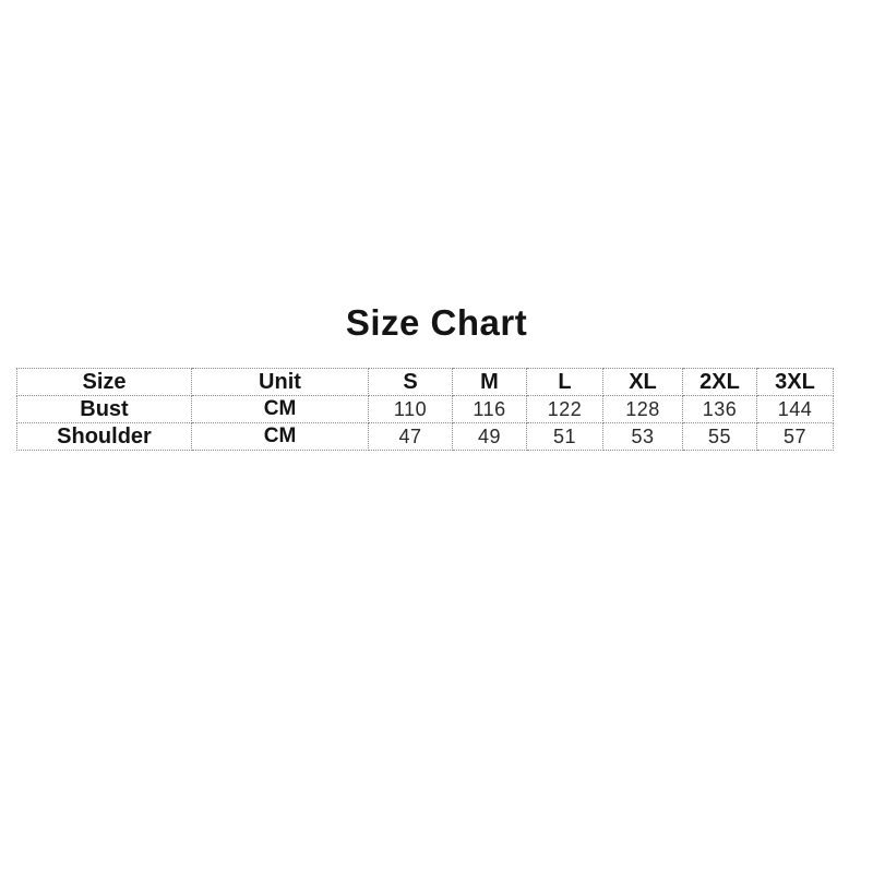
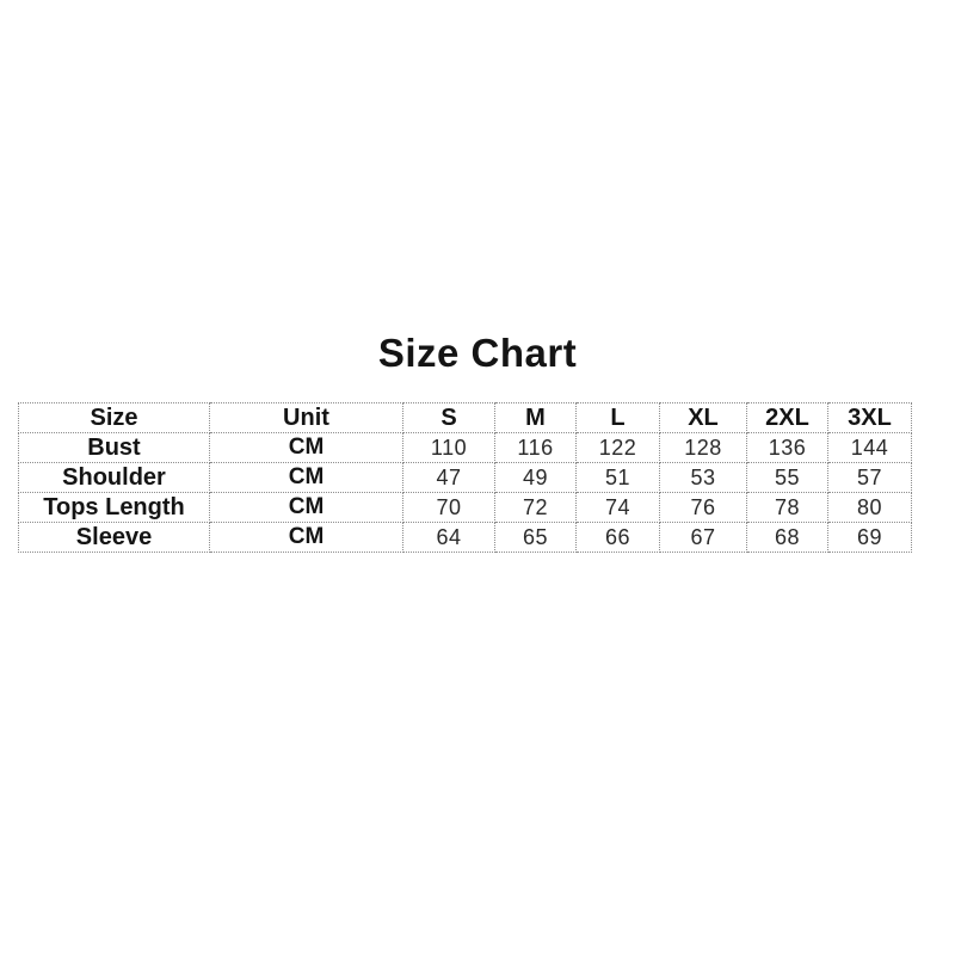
  Size Chart
  Size	Unit	S	M	L	XL	2XL	3XL
  Bust	CM	110	116	122	128	136	144
  Shoulder	CM	47	49	51	53	55	57
+ Tops Length	CM	70	72	74	76	78	80
+ Sleeve	CM	64	65	66	67	68	69
